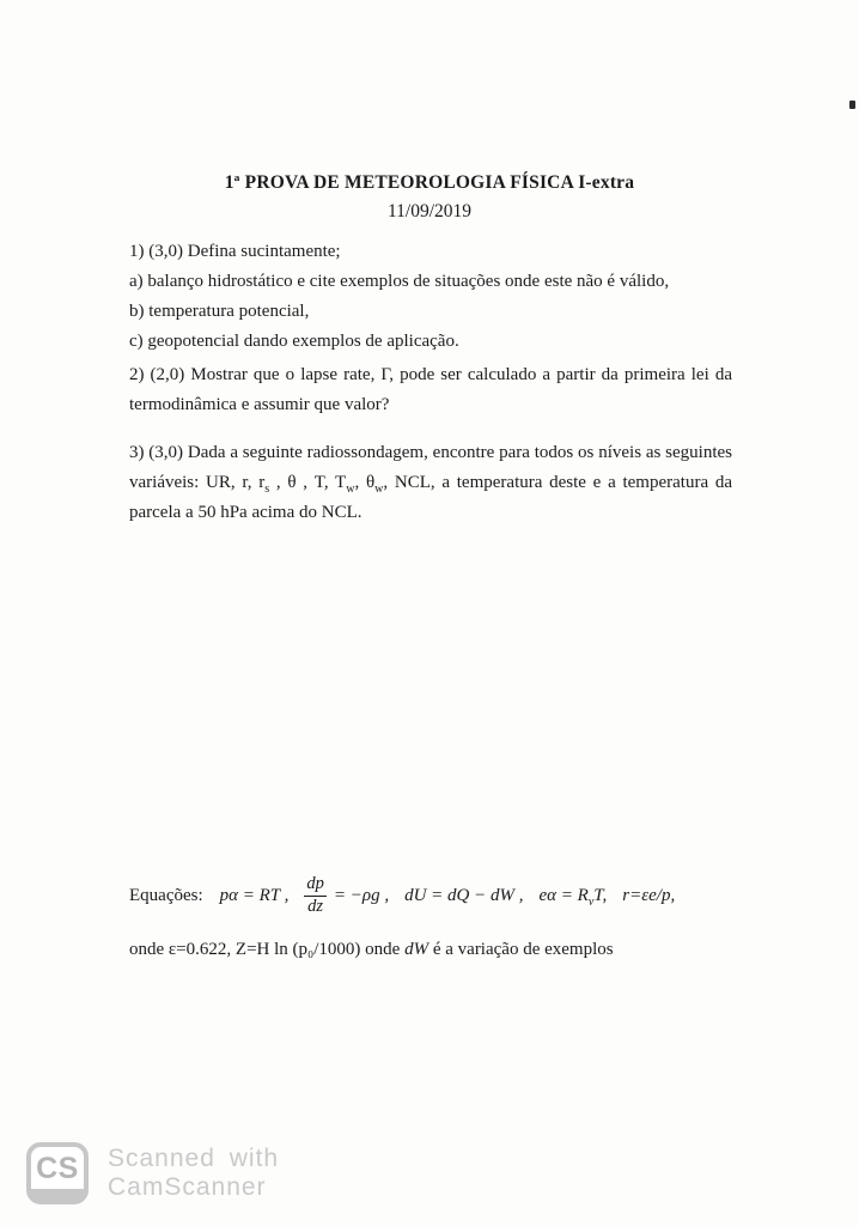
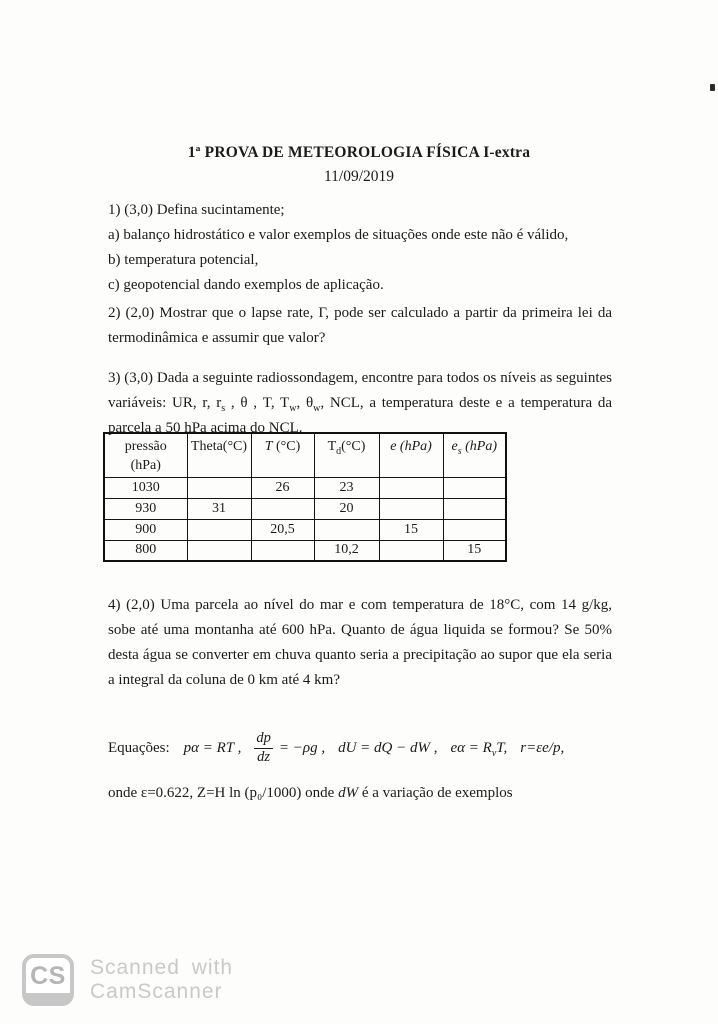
  1ª PROVA DE METEOROLOGIA FÍSICA I-extra
  11/09/2019
  1) (3,0) Defina sucintamente;
- a) balanço hidrostático e cite exemplos de situações onde este não é válido,
+ a) balanço hidrostático e valor exemplos de situações onde este não é válido,
  b) temperatura potencial,
  c) geopotencial dando exemplos de aplicação.
  2) (2,0) Mostrar que o lapse rate, Γ, pode ser calculado a partir da primeira lei da termodinâmica e assumir que valor?
  3) (3,0) Dada a seguinte radiossondagem, encontre para todos os níveis as seguintes variáveis: UR, r, rs , θ , T, Tw, θw, NCL, a temperatura deste e a temperatura da parcela a 50 hPa acima do NCL.
+ pressão (hPa)	Theta(°C)	T (°C)	Td(°C)	e (hPa)	es (hPa)
+ 1030		26	23
+ 930	31		20
+ 900		20,5		15
+ 800			10,2		15
+ 4) (2,0) Uma parcela ao nível do mar e com temperatura de 18°C, com 14 g/kg, sobe até uma montanha até 600 hPa. Quanto de água liquida se formou? Se 50% desta água se converter em chuva quanto seria a precipitação ao supor que ela seria a integral da coluna de 0 km até 4 km?
  Equações:
  pα = RT ,
  dp
  dz
  = −ρg ,
  dU = dQ − dW ,
  eα = RvT,
  r=εe/p,
  onde ε=0.622, Z=H ln (p₀/1000) onde dW é a variação de exemplos
  CS
  Scanned with
  CamScanner
